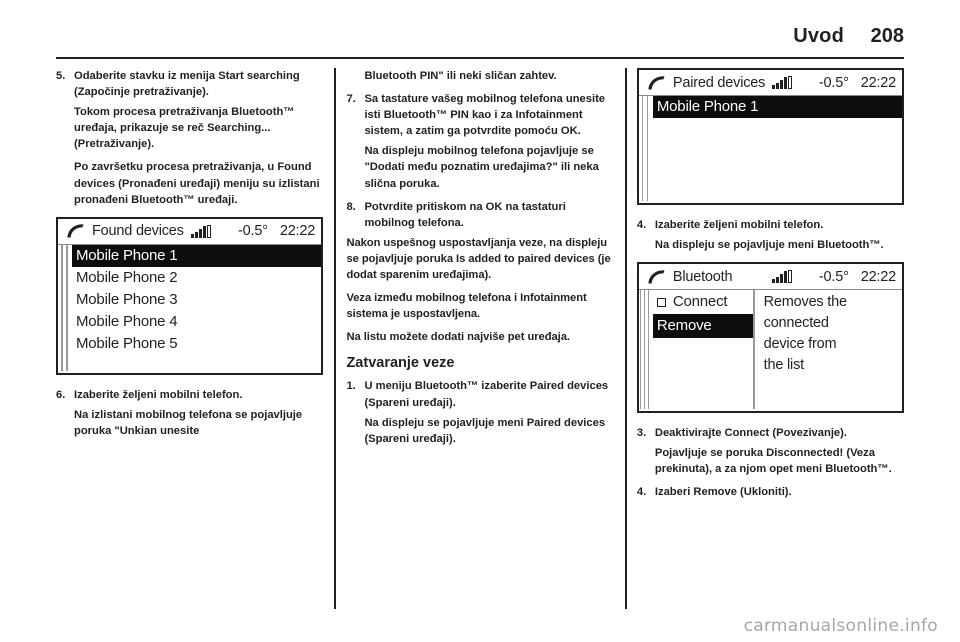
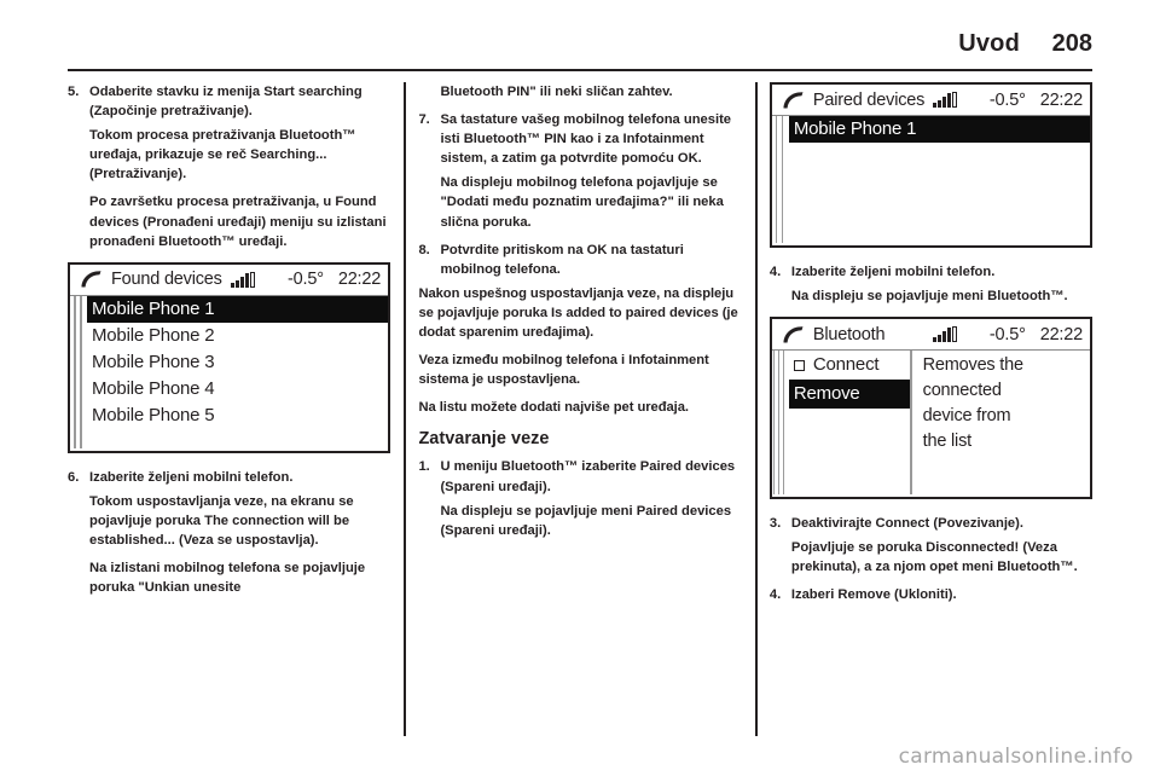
  Uvod
  208
  5. Odaberite stavku iz menija Start searching (Započinje pretraživanje).
  Tokom procesa pretraživanja Bluetooth™ uređaja, prikazuje se reč Searching... (Pretraživanje).
  Po završetku procesa pretraživanja, u Found devices (Pronađeni uređaji) meniju su izlistani pronađeni Bluetooth™ uređaji.
  Found devices
  -0.5°
  22:22
  Mobile Phone 1
  Mobile Phone 2
  Mobile Phone 3
  Mobile Phone 4
  Mobile Phone 5
  6. Izaberite željeni mobilni telefon.
+ Tokom uspostavljanja veze, na ekranu se pojavljuje poruka The connection will be established... (Veza se uspostavlja).
  Na izlistani mobilnog telefona se pojavljuje poruka "Unkian unesite
  Bluetooth PIN" ili neki sličan zahtev.
  7. Sa tastature vašeg mobilnog telefona unesite isti Bluetooth™ PIN kao i za Infotainment sistem, a zatim ga potvrdite pomoću OK.
  Na displeju mobilnog telefona pojavljuje se "Dodati među poznatim uređajima?" ili neka slična poruka.
  8. Potvrdite pritiskom na OK na tastaturi mobilnog telefona.
  Nakon uspešnog uspostavljanja veze, na displeju se pojavljuje poruka Is added to paired devices (je dodat sparenim uređajima).
  Veza između mobilnog telefona i Infotainment sistema je uspostavljena.
  Na listu možete dodati najviše pet uređaja.
  Zatvaranje veze
  1. U meniju Bluetooth™ izaberite Paired devices (Spareni uređaji).
  Na displeju se pojavljuje meni Paired devices (Spareni uređaji).
  Paired devices
  -0.5°
  22:22
  Mobile Phone 1
  4. Izaberite željeni mobilni telefon.
  Na displeju se pojavljuje meni Bluetooth™.
  Bluetooth
  -0.5°
  22:22
  Connect
  Remove
  Removes the
  connected
  device from
  the list
  3. Deaktivirajte Connect (Povezivanje).
  Pojavljuje se poruka Disconnected! (Veza prekinuta), a za njom opet meni Bluetooth™.
  4. Izaberi Remove (Ukloniti).
  carmanualsonline.info
